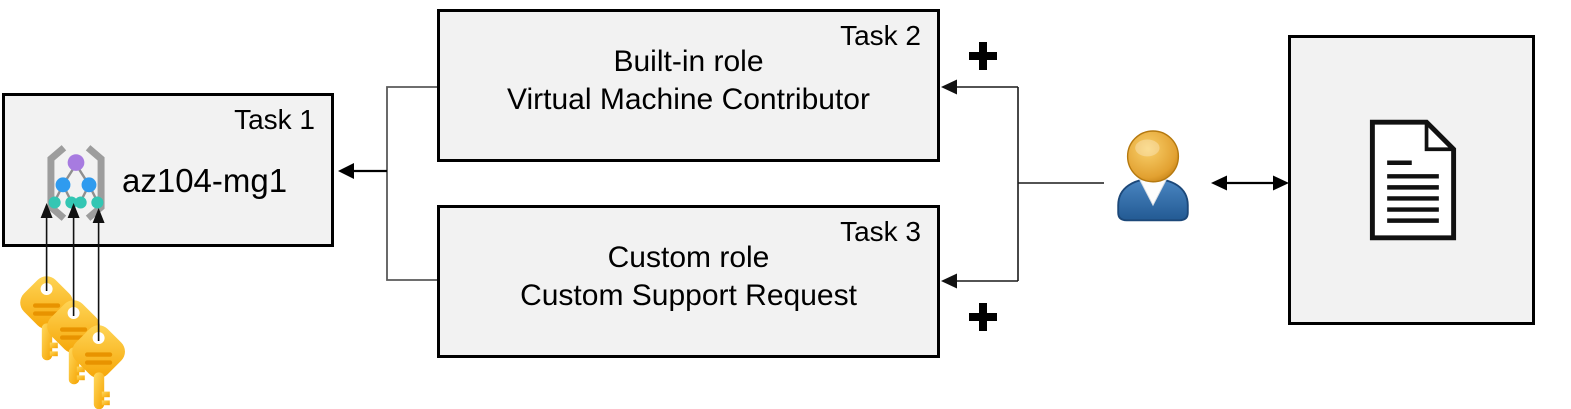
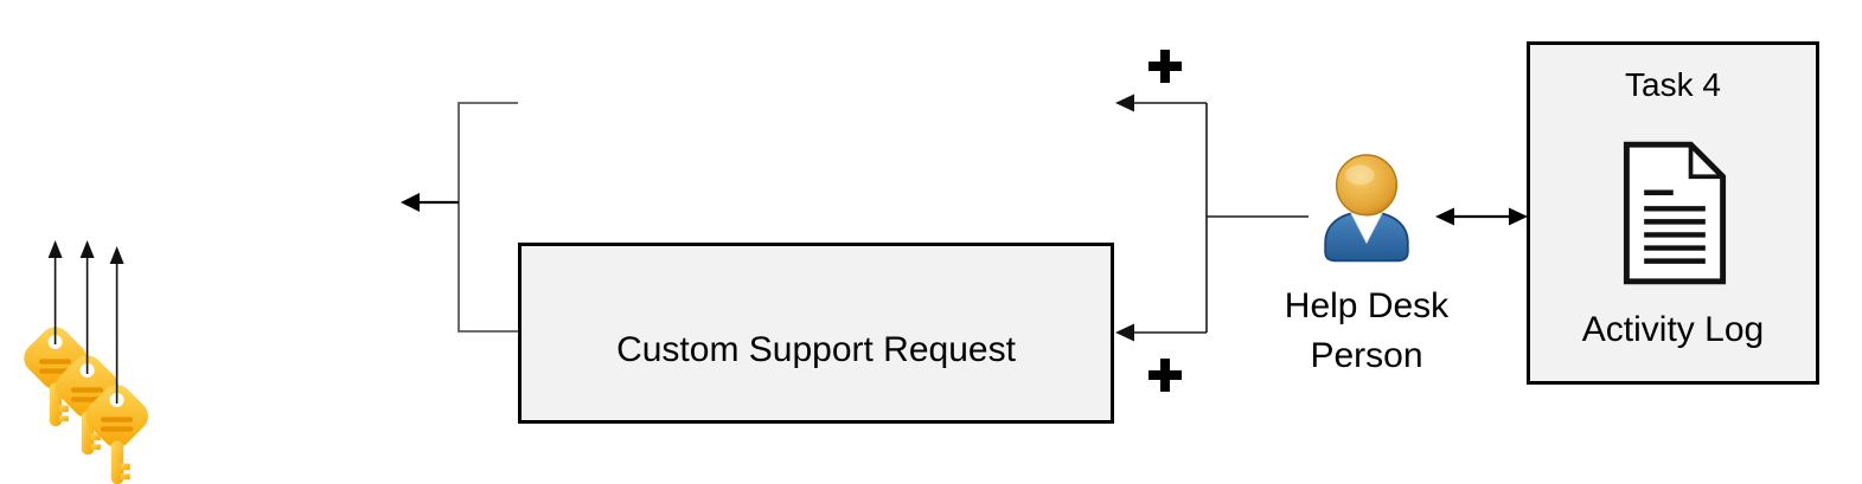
- Task 1
- az104-mg1
- Task 2
- Built-in role
- Virtual Machine Contributor
- Task 3
- Custom role
  Custom Support Request
+ Task 4
+ Activity Log
+ Help Desk
+ Person
